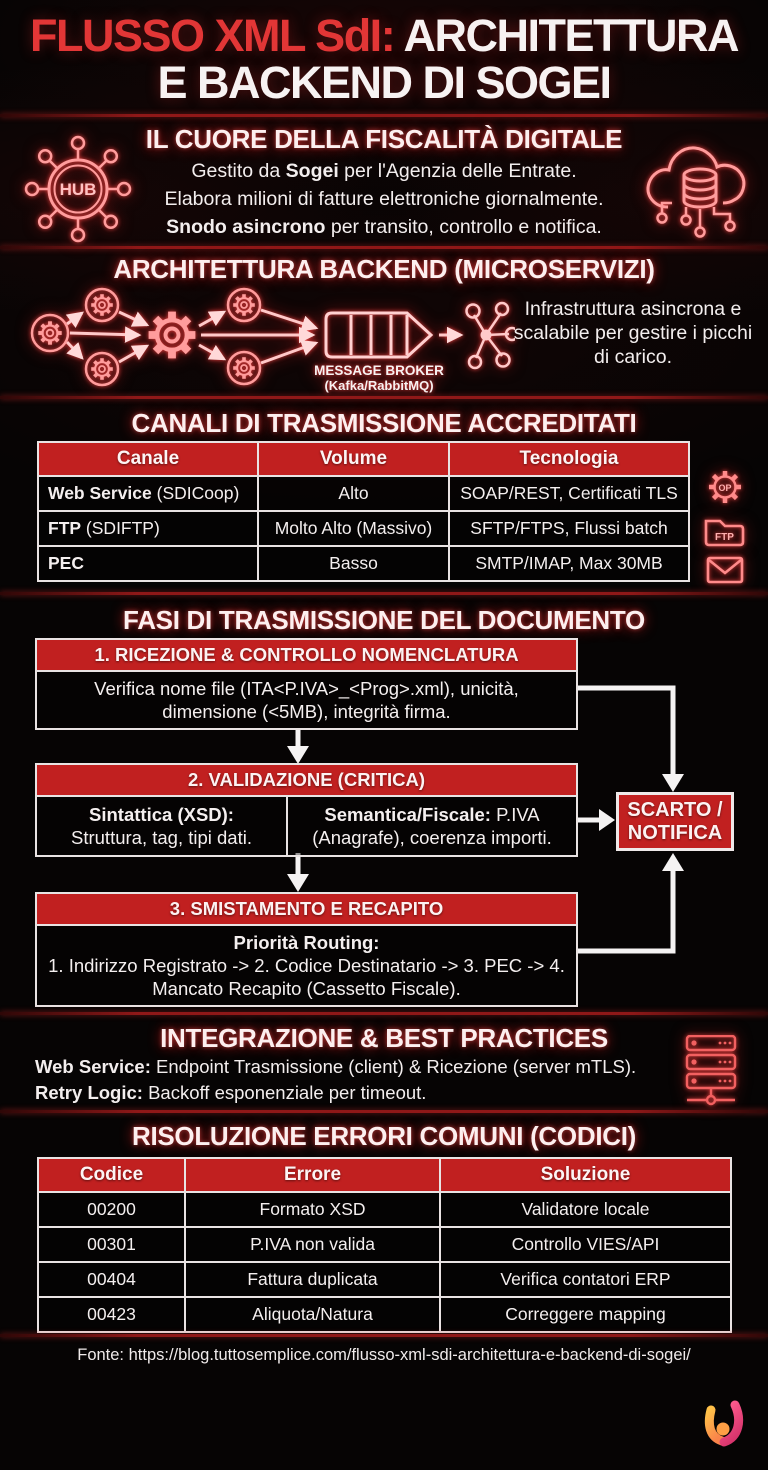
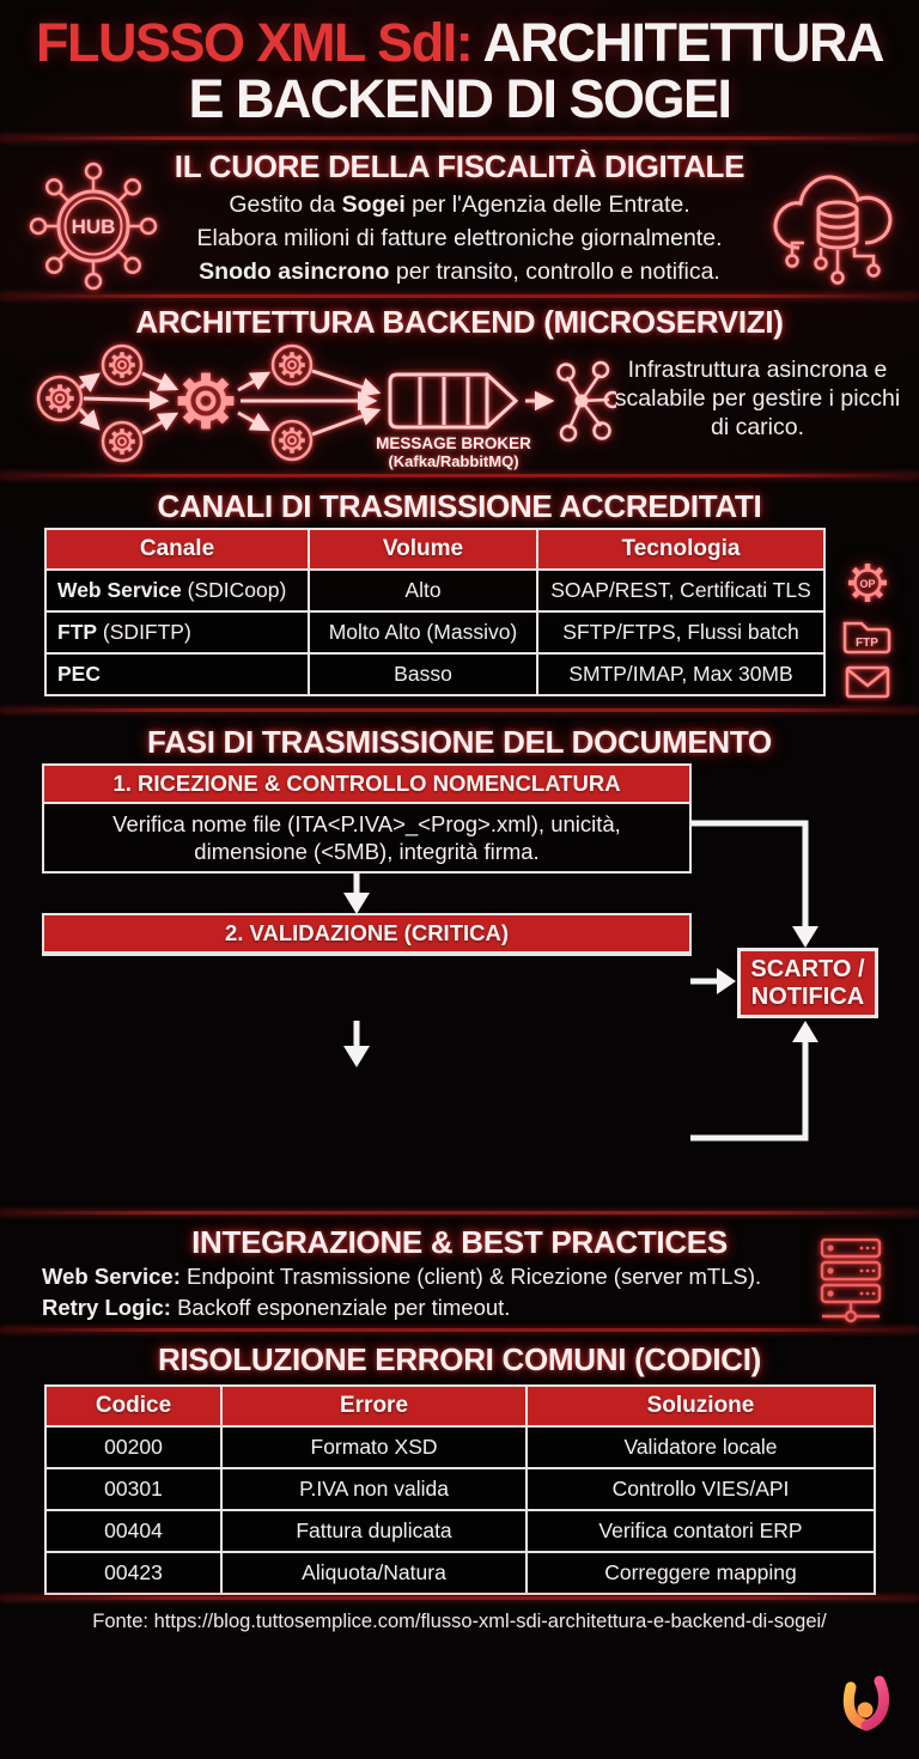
  FLUSSO XML SdI: ARCHITETTURA
  E BACKEND DI SOGEI
  IL CUORE DELLA FISCALITÀ DIGITALE
  Gestito da Sogei per l'Agenzia delle Entrate.
  Elabora milioni di fatture elettroniche giornalmente.
  Snodo asincrono per transito, controllo e notifica.
  HUB
  ARCHITETTURA BACKEND (MICROSERVIZI)
  MESSAGE BROKER
  (Kafka/RabbitMQ)
  Infrastruttura asincrona e scalabile per gestire i picchi di carico.
  CANALI DI TRASMISSIONE ACCREDITATI
  Canale	Volume	Tecnologia
  Web Service (SDICoop)	Alto	SOAP/REST, Certificati TLS
  FTP (SDIFTP)	Molto Alto (Massivo)	SFTP/FTPS, Flussi batch
  PEC	Basso	SMTP/IMAP, Max 30MB
  OP
  FTP
  FASI DI TRASMISSIONE DEL DOCUMENTO
  1. RICEZIONE & CONTROLLO NOMENCLATURA
  Verifica nome file (ITA<P.IVA>_<Prog>.xml), unicità, dimensione (<5MB), integrità firma.
  2. VALIDAZIONE (CRITICA)
- Sintattica (XSD):
- Struttura, tag, tipi dati.
- Semantica/Fiscale: P.IVA (Anagrafe), coerenza importi.
- 3. SMISTAMENTO E RECAPITO
- Priorità Routing:
- 1. Indirizzo Registrato -> 2. Codice Destinatario -> 3. PEC -> 4. Mancato Recapito (Cassetto Fiscale).
  SCARTO / NOTIFICA
  INTEGRAZIONE & BEST PRACTICES
  Web Service: Endpoint Trasmissione (client) & Ricezione (server mTLS).
  Retry Logic: Backoff esponenziale per timeout.
  RISOLUZIONE ERRORI COMUNI (CODICI)
  Codice	Errore	Soluzione
  00200	Formato XSD	Validatore locale
  00301	P.IVA non valida	Controllo VIES/API
  00404	Fattura duplicata	Verifica contatori ERP
  00423	Aliquota/Natura	Correggere mapping
  Fonte: https://blog.tuttosemplice.com/flusso-xml-sdi-architettura-e-backend-di-sogei/
